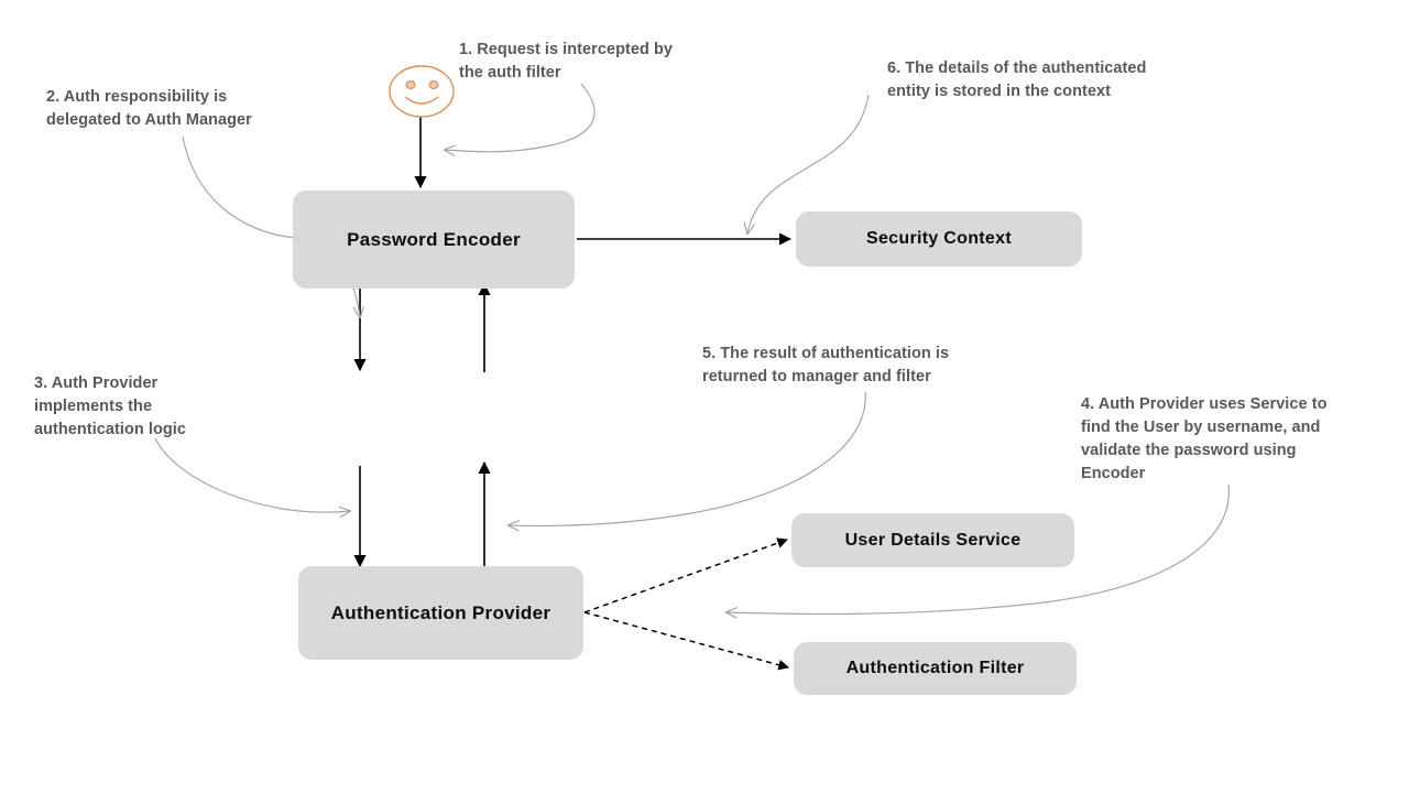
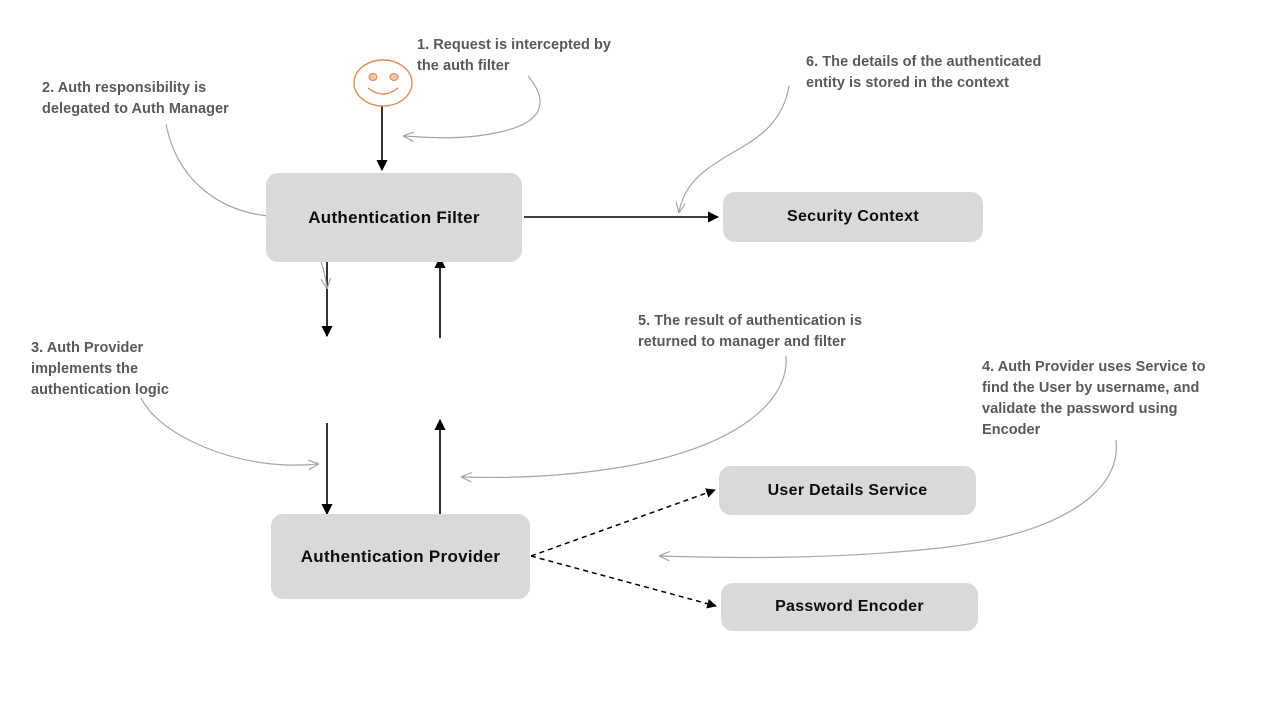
- Password Encoder
+ Authentication Filter
  Authentication Provider
  Security Context
  User Details Service
- Authentication Filter
+ Password Encoder
  1. Request is intercepted by
  the auth filter
  2. Auth responsibility is
  delegated to Auth Manager
  3. Auth Provider
  implements the
  authentication logic
  4. Auth Provider uses Service to
  find the User by username, and
  validate the password using
  Encoder
  5. The result of authentication is
  returned to manager and filter
  6. The details of the authenticated
  entity is stored in the context
